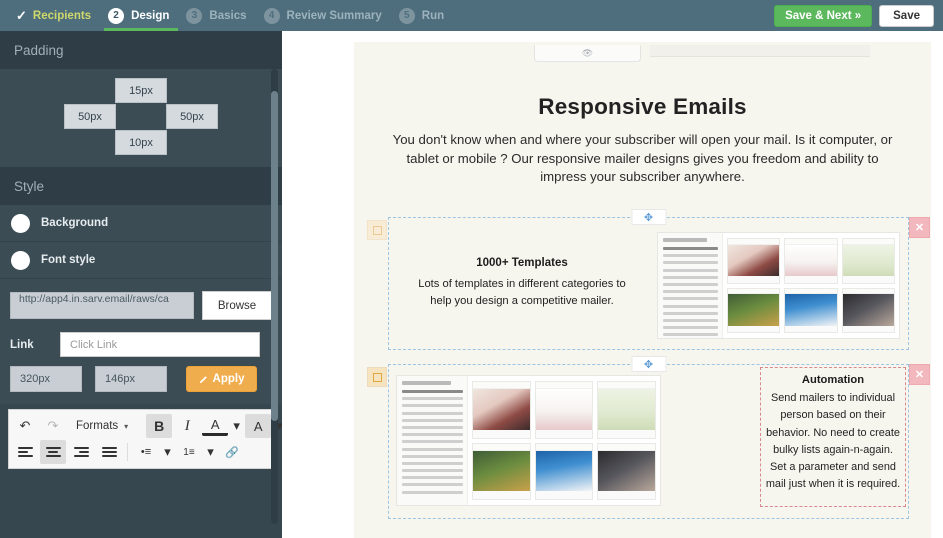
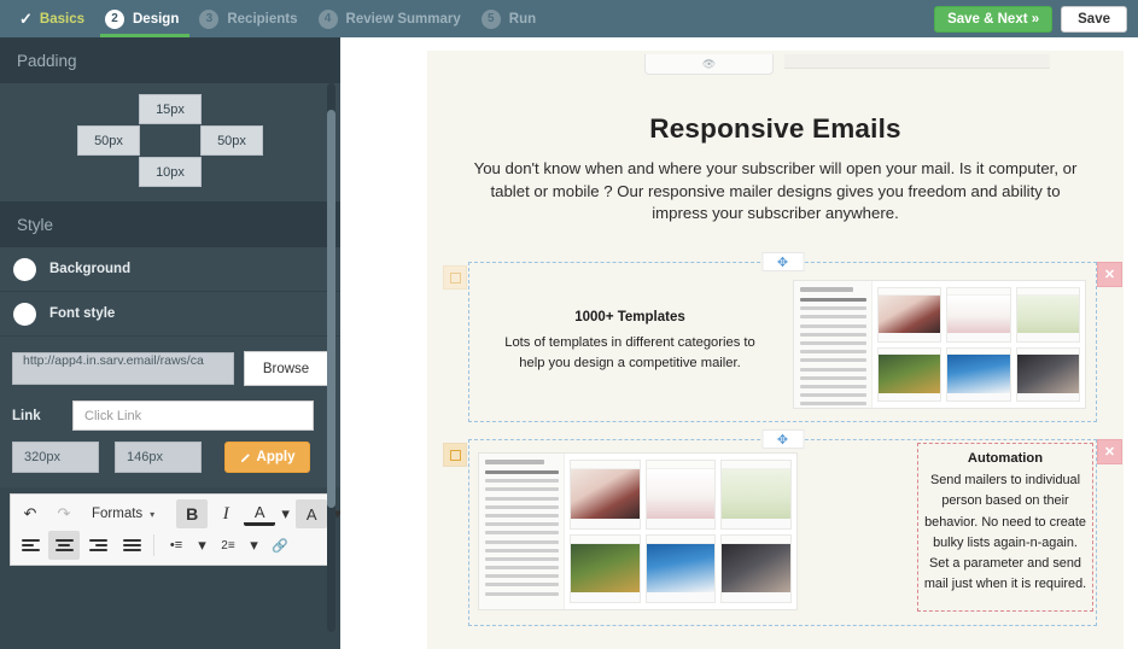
  ✓
- Recipients
+ Basics
  2
  Design
  3
- Basics
+ Recipients
  4
  Review Summary
  5
  Run
  Save & Next »
  Save
  Padding
  15px
  50px
  50px
  10px
  Style
  Background
  Font style
  http://app4.in.sarv.email/raws/ca
  Browse
  Link
  Click Link
  320px
  146px
  Apply
  ↶
  ↷
  Formats
  ▾
  B
  I
  A
  ▾
  A
  ▾
  •≡
  ▾
- 1≡
+ 2≡
  ▾
  🔗
  👁
  Responsive Emails
  You don't know when and where your subscriber will open your mail. Is it computer, or tablet or mobile ? Our responsive mailer designs gives you freedom and ability to impress your subscriber anywhere.
  ✥
  ✕
  1000+ Templates
  Lots of templates in different categories to help you design a competitive mailer.
  ✥
  ✕
  Automation
  Send mailers to individual person based on their behavior. No need to create bulky lists again-n-again. Set a parameter and send mail just when it is required.
